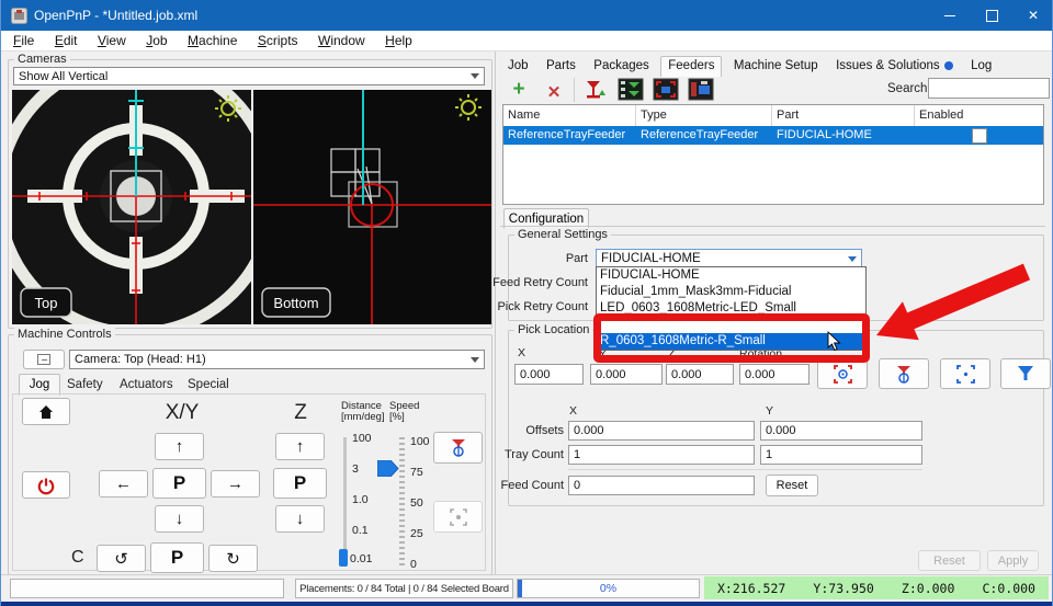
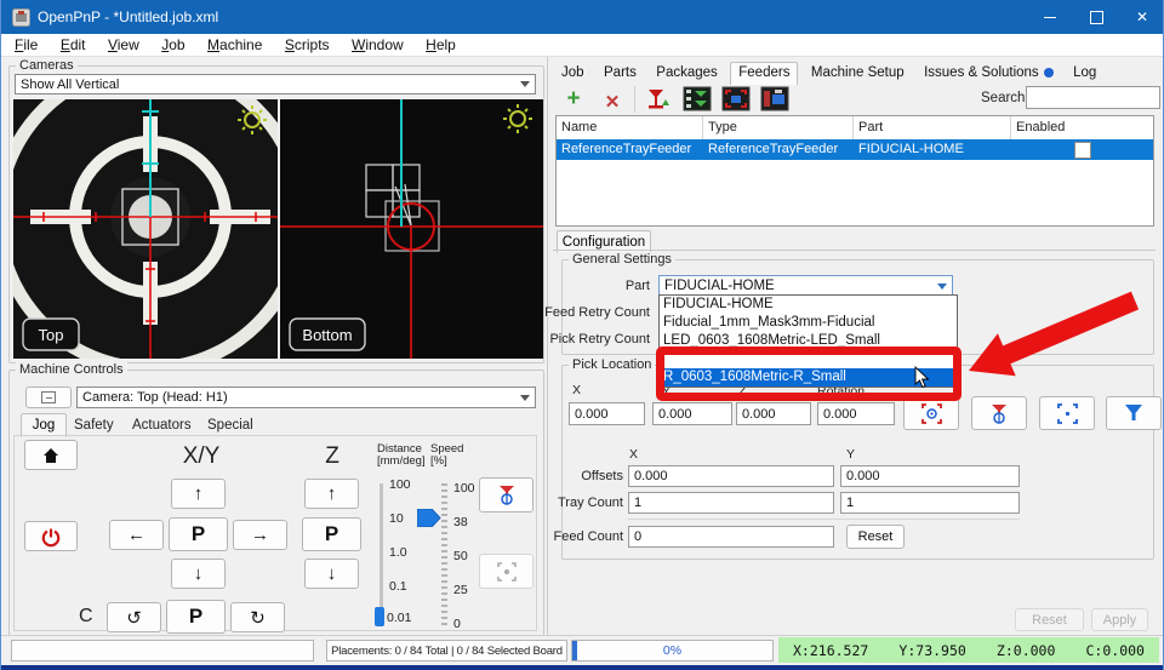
  OpenPnP - *Untitled.job.xml
  ✕
  File Edit View Job Machine Scripts Window Help
  Cameras
  Show All Vertical
  Top
  Bottom
  Machine Controls
  Camera: Top (Head: H1)
  Jog
  Safety
  Actuators
  Special
  X/Y
  Z
  ↑
  ←
  P
  →
  ↓
  ↑
  P
  ↓
  C
  ↺
  P
  ↻
  Distance
  [mm/deg]
  100
- 3
+ 10
  1.0
  0.1
  0.01
  Speed
  [%]
  100
- 75
+ 38
  50
  25
  0
  Job Parts Packages Feeders Machine Setup Issues & Solutions Log
  +
  ✕
  Search
  Name Type Part Enabled
  ReferenceTrayFeeder ReferenceTrayFeeder FIDUCIAL-HOME
  Configuration
  General Settings
  Part
  FIDUCIAL-HOME
  Feed Retry Count
  Pick Retry Count
  Pick Location
  X
  Y
  Z
  Rotation
  0.000
  0.000
  0.000
  0.000
  X
  Y
  Offsets
  0.000
  0.000
  Tray Count
  1
  1
  Feed Count
  0
  Reset
  Reset
  Apply
  FIDUCIAL-HOME
  Fiducial_1mm_Mask3mm-Fiducial
  LED_0603_1608Metric-LED_Small
  R_0603_1608Metric-R_Small
  Placements: 0 / 84 Total | 0 / 84 Selected Board
  0%
  X:216.527
  Y:73.950
  Z:0.000
  C:0.000
